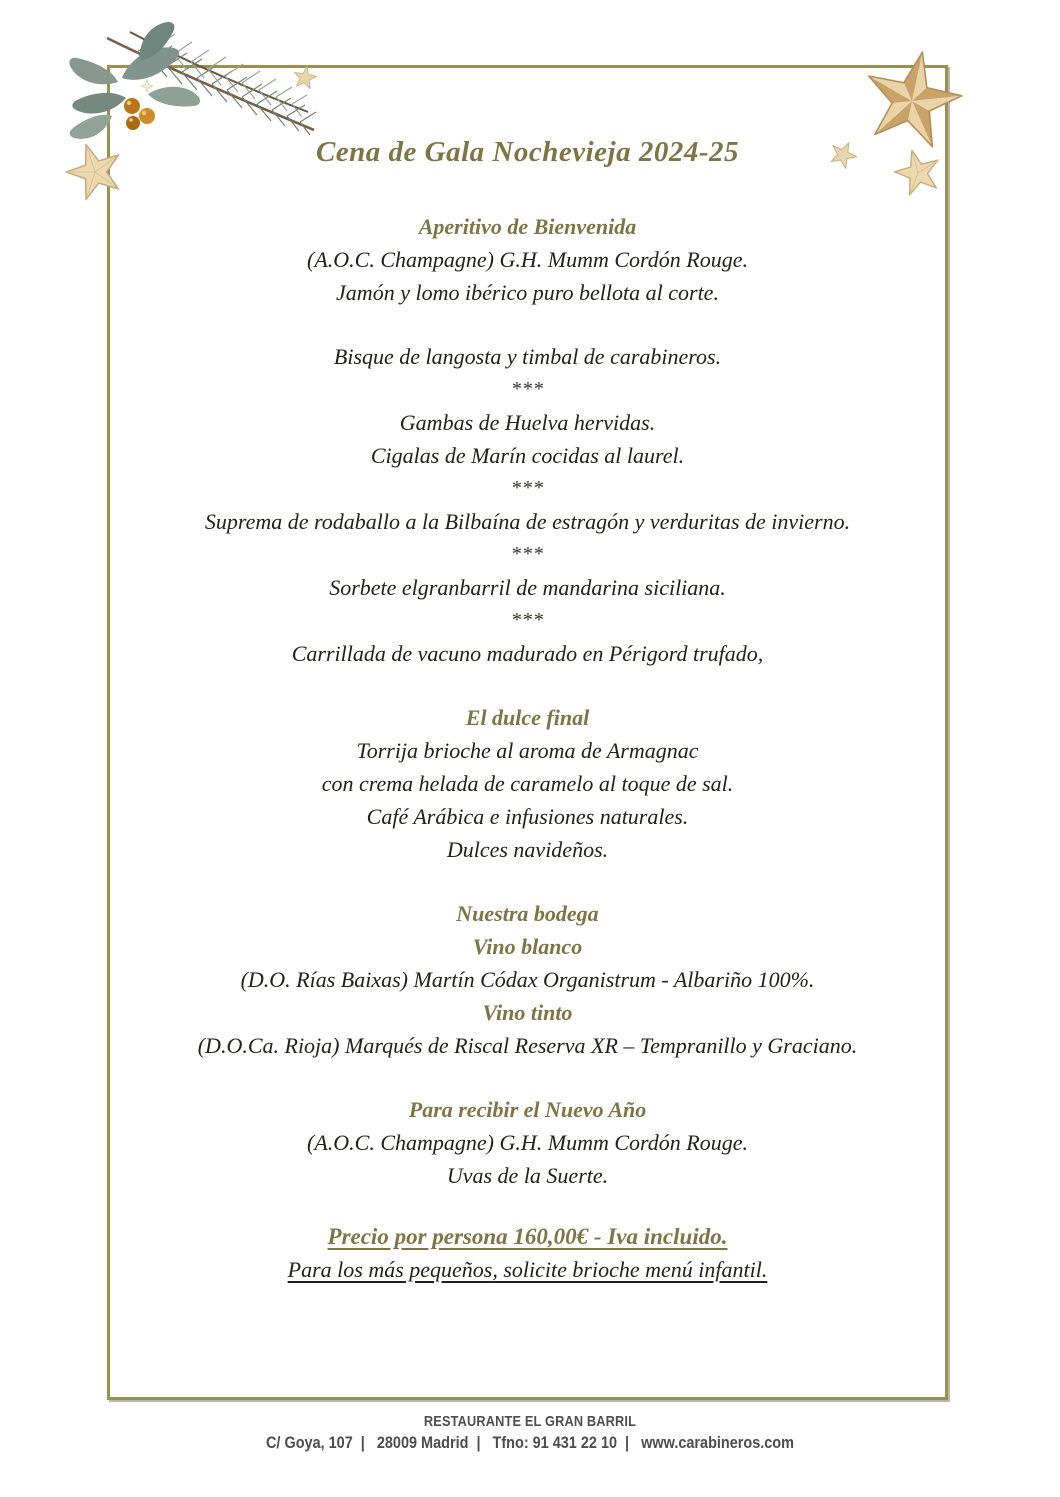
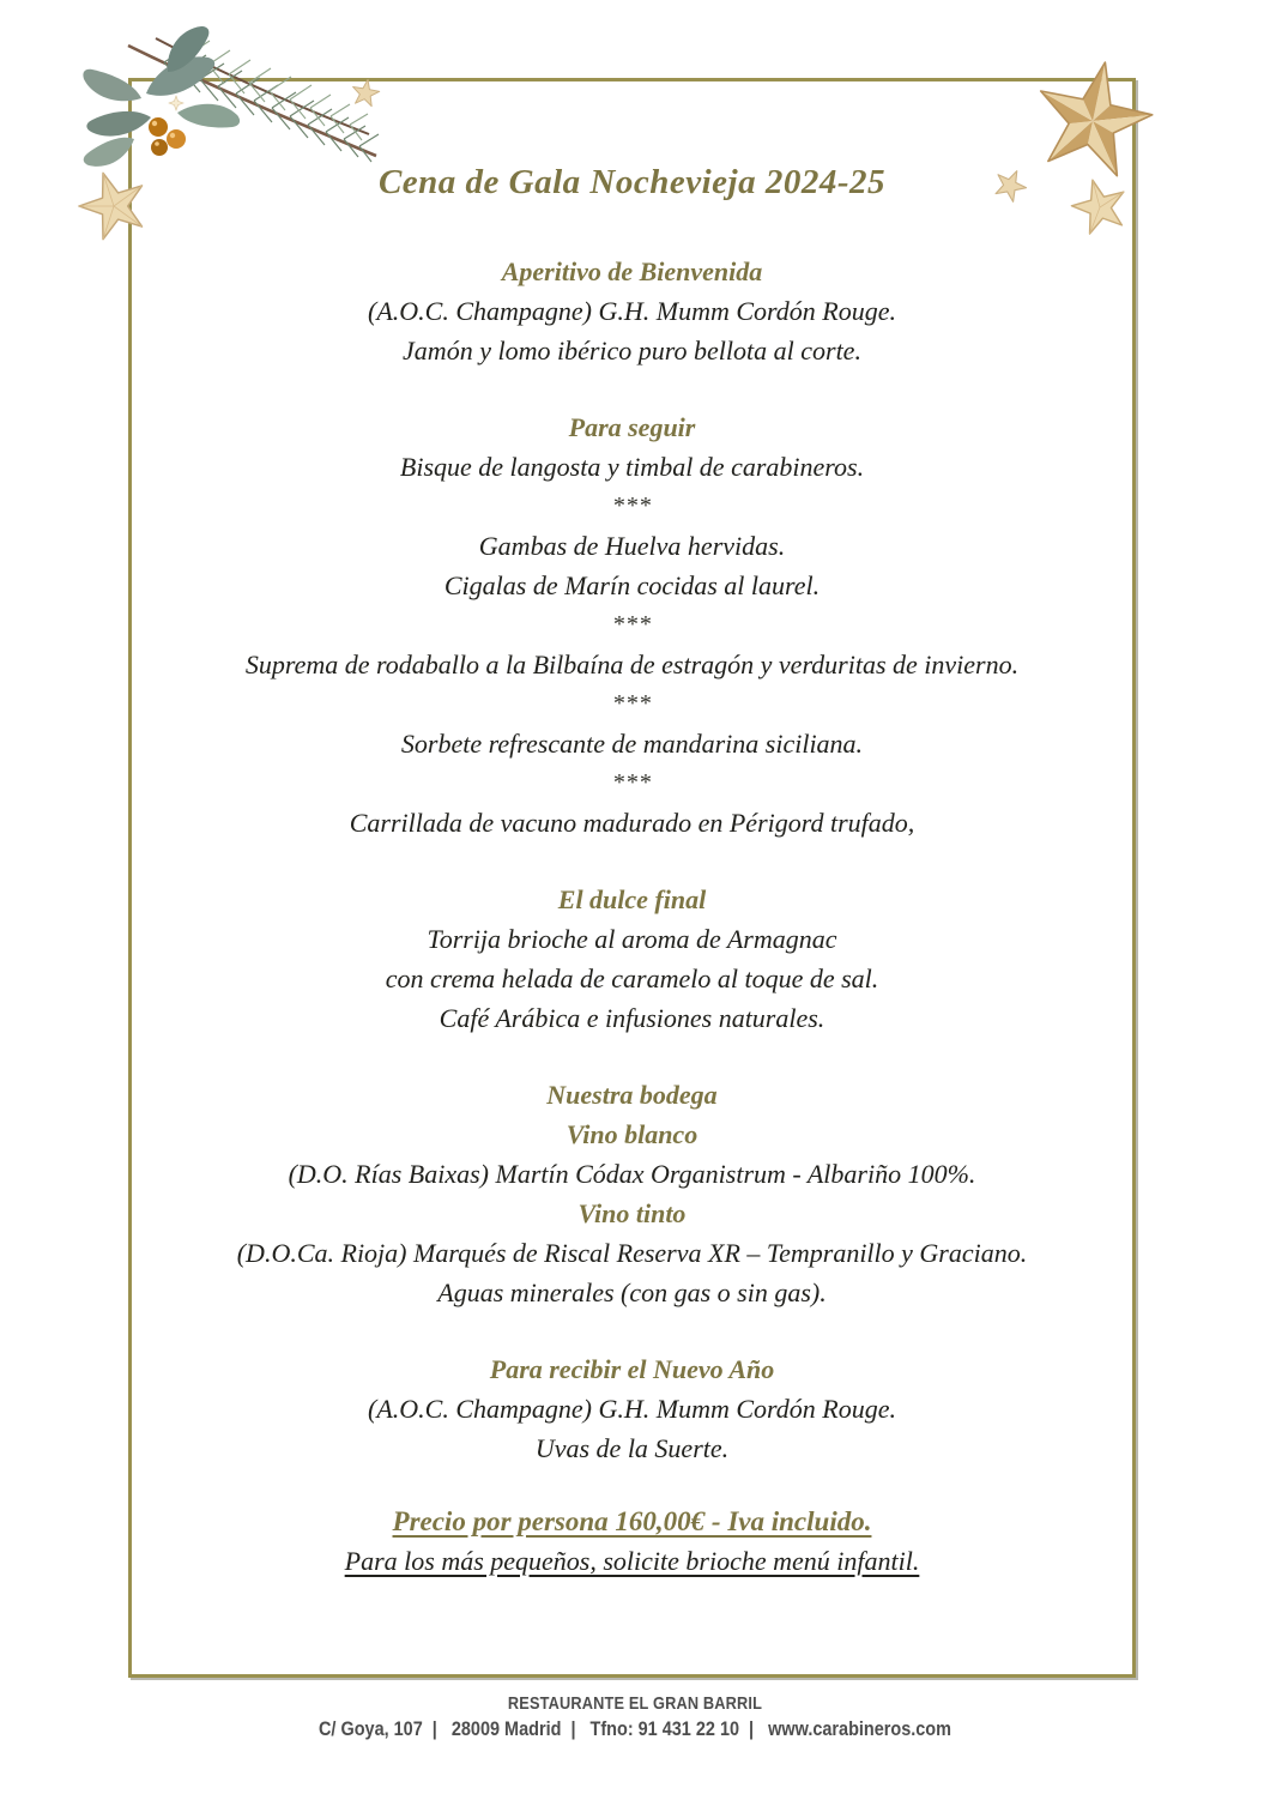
  Cena de Gala Nochevieja 2024-25
  Aperitivo de Bienvenida
  (A.O.C. Champagne) G.H. Mumm Cordón Rouge.
  Jamón y lomo ibérico puro bellota al corte.
+ Para seguir
  Bisque de langosta y timbal de carabineros.
  ***
  Gambas de Huelva hervidas.
  Cigalas de Marín cocidas al laurel.
  ***
  Suprema de rodaballo a la Bilbaína de estragón y verduritas de invierno.
  ***
- Sorbete elgranbarril de mandarina siciliana.
+ Sorbete refrescante de mandarina siciliana.
  ***
  Carrillada de vacuno madurado en Périgord trufado,
  El dulce final
  Torrija brioche al aroma de Armagnac
  con crema helada de caramelo al toque de sal.
  Café Arábica e infusiones naturales.
- Dulces navideños.
  Nuestra bodega
  Vino blanco
  (D.O. Rías Baixas) Martín Códax Organistrum - Albariño 100%.
  Vino tinto
  (D.O.Ca. Rioja) Marqués de Riscal Reserva XR – Tempranillo y Graciano.
+ Aguas minerales (con gas o sin gas).
  Para recibir el Nuevo Año
  (A.O.C. Champagne) G.H. Mumm Cordón Rouge.
  Uvas de la Suerte.
  Precio por persona 160,00€ - Iva incluido.
  Para los más pequeños, solicite brioche menú infantil.
  RESTAURANTE EL GRAN BARRIL
  C/ Goya, 107 | 28009 Madrid | Tfno: 91 431 22 10 | www.carabineros.com
